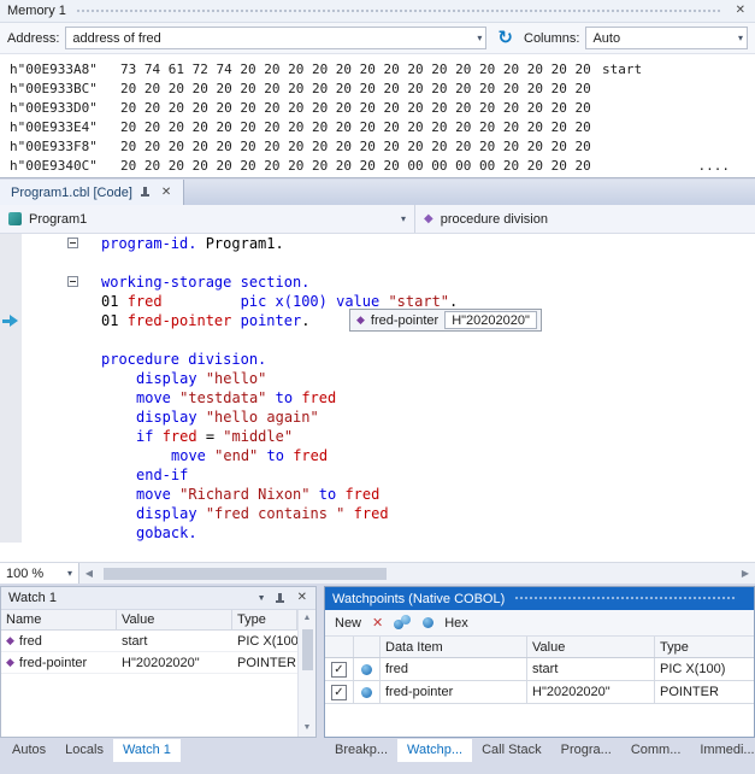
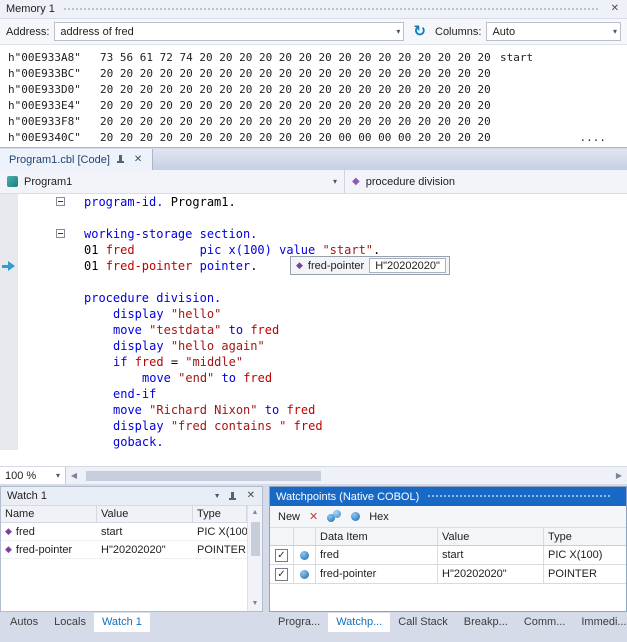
  Memory 1
  ✕
  Address:
  address of fred
  ▾
  ↻
  Columns:
  Auto
  ▾
  h"00E933A8"
- 73 74 61 72 74 20 20 20 20 20 20 20 20 20 20 20 20 20 20 20
+ 73 56 61 72 74 20 20 20 20 20 20 20 20 20 20 20 20 20 20 20
  start
  h"00E933BC"
  20 20 20 20 20 20 20 20 20 20 20 20 20 20 20 20 20 20 20 20
  h"00E933D0"
  20 20 20 20 20 20 20 20 20 20 20 20 20 20 20 20 20 20 20 20
  h"00E933E4"
  20 20 20 20 20 20 20 20 20 20 20 20 20 20 20 20 20 20 20 20
  h"00E933F8"
  20 20 20 20 20 20 20 20 20 20 20 20 20 20 20 20 20 20 20 20
  h"00E9340C"
  20 20 20 20 20 20 20 20 20 20 20 20 00 00 00 00 20 20 20 20
  ....
  Program1.cbl [Code]
  ✕
  Program1
  ▾
  ◆
  procedure division
  program-id. Program1.
  working-storage section.
  01 fred pic x(100) value "start".
  01 fred-pointer pointer.
  ◆
  fred-pointer
  H"20202020"
  procedure division.
  display "hello"
  move "testdata" to fred
  display "hello again"
  if fred = "middle"
  move "end" to fred
  end-if
  move "Richard Nixon" to fred
  display "fred contains " fred
  goback.
  100 %
  ▾
  ◀
  ▶
  Watch 1
  ✕
  Name
  Value
  Type
  ◆
  fred
  start
  PIC X(100
  ◆
  fred-pointer
  H"20202020"
  POINTER
  Watchpoints (Native COBOL)
  New
  ✕
  Hex
  Data Item
  Value
  Type
  ✓
  fred
  start
  PIC X(100)
  ✓
  fred-pointer
  H"20202020"
  POINTER
  Autos
  Locals
  Watch 1
- Breakp...
+ Progra...
  Watchp...
  Call Stack
- Progra...
+ Breakp...
  Comm...
  Immedi...
